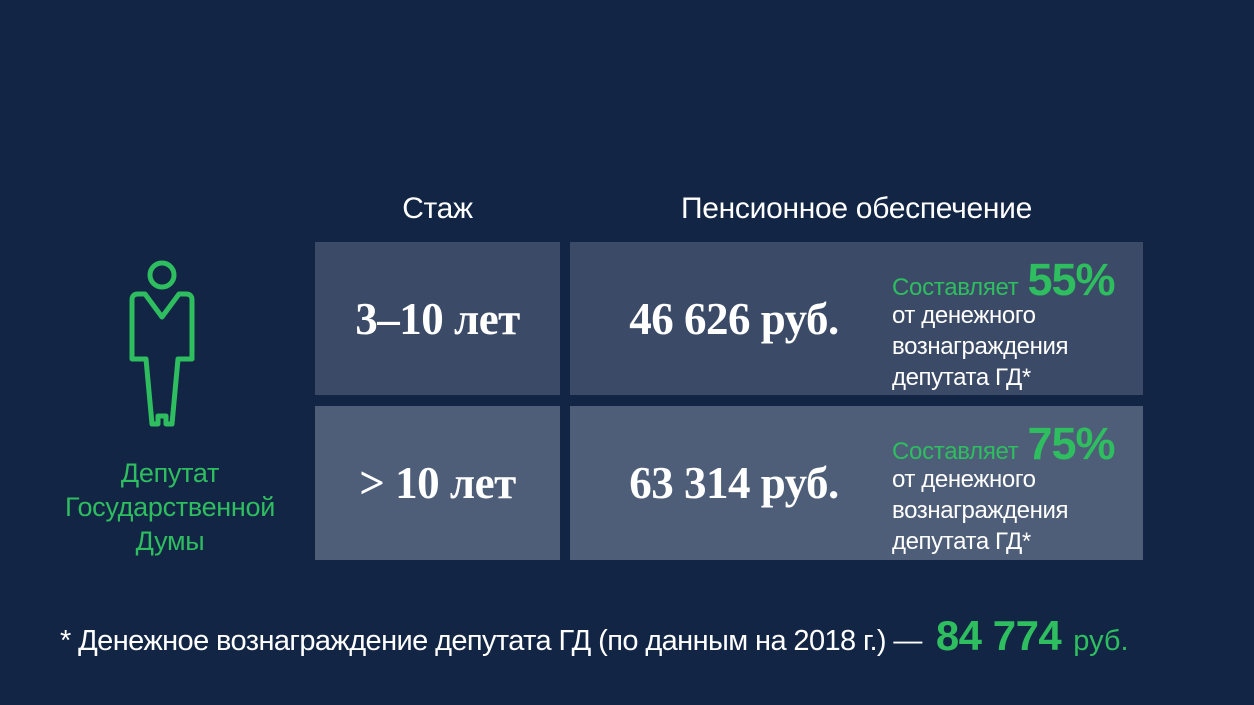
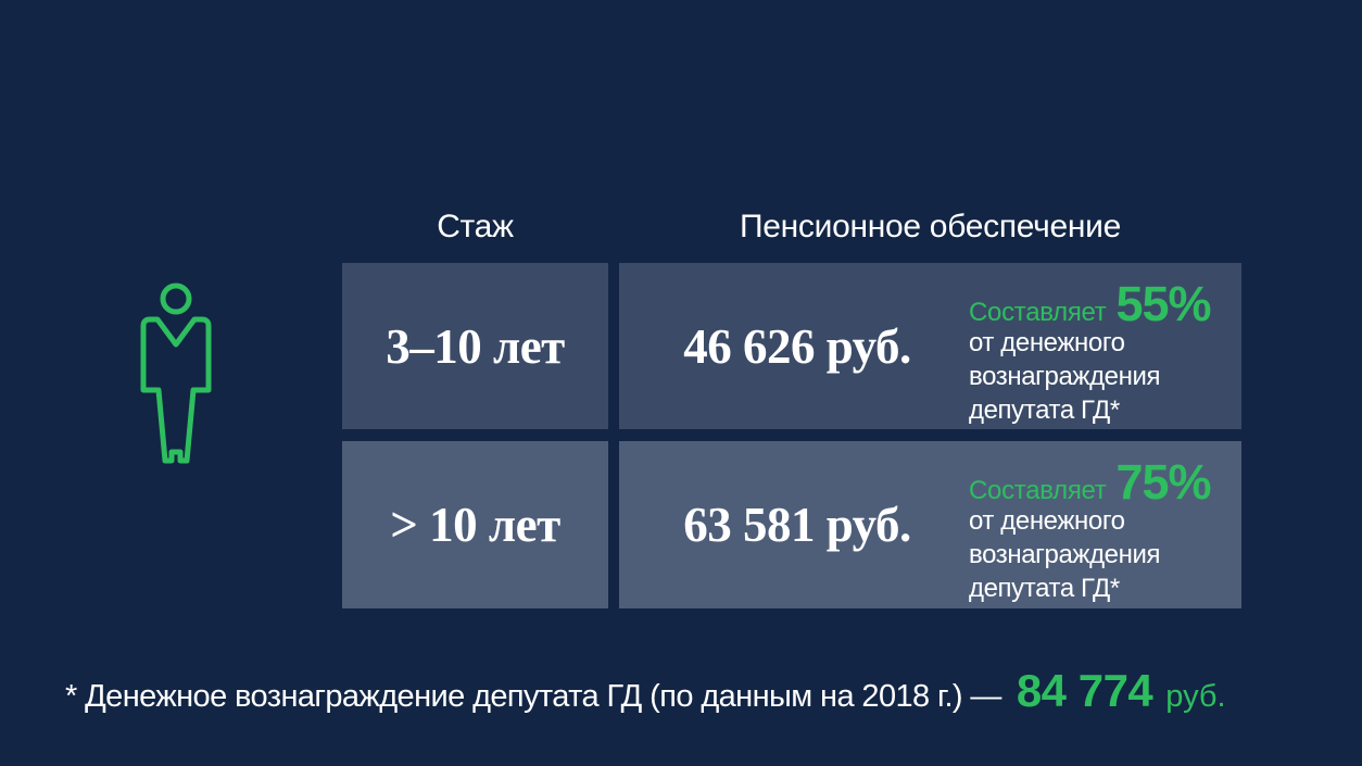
  Стаж
  Пенсионное обеспечение
- Депутат
- Государственной
- Думы
  3–10 лет
  46 626 руб.
  Составляет
  55%
  от денежного
  вознаграждения
  депутата ГД*
  > 10 лет
- 63 314 руб.
+ 63 581 руб.
  Составляет
  75%
  от денежного
  вознаграждения
  депутата ГД*
  * Денежное вознаграждение депутата ГД (по данным на 2018 г.) —
  84 774
  руб.
